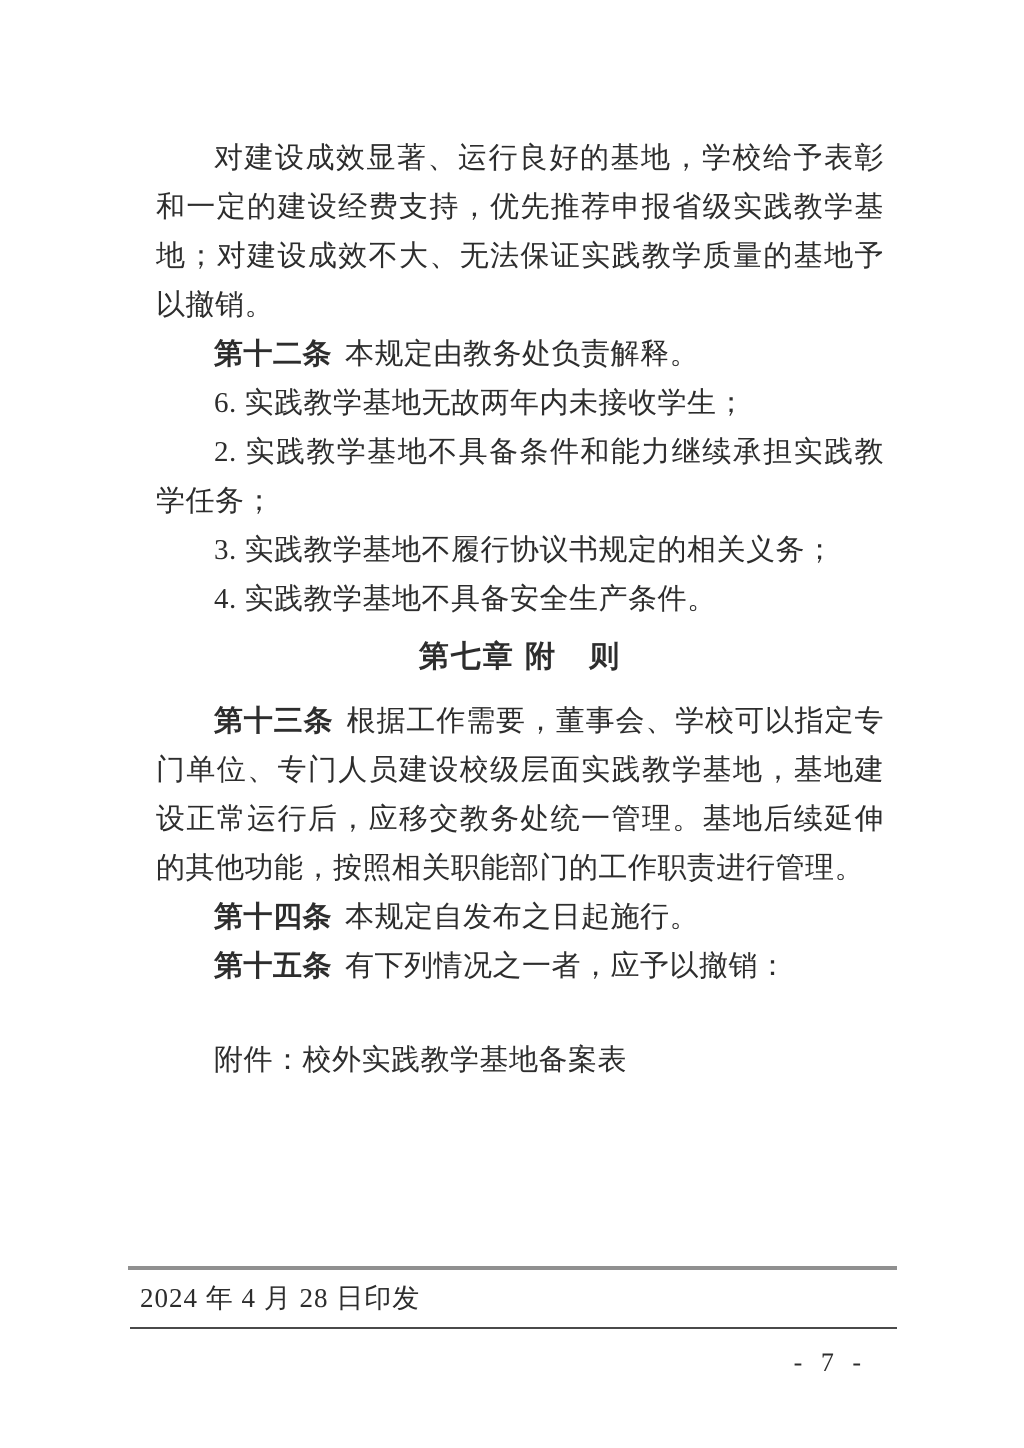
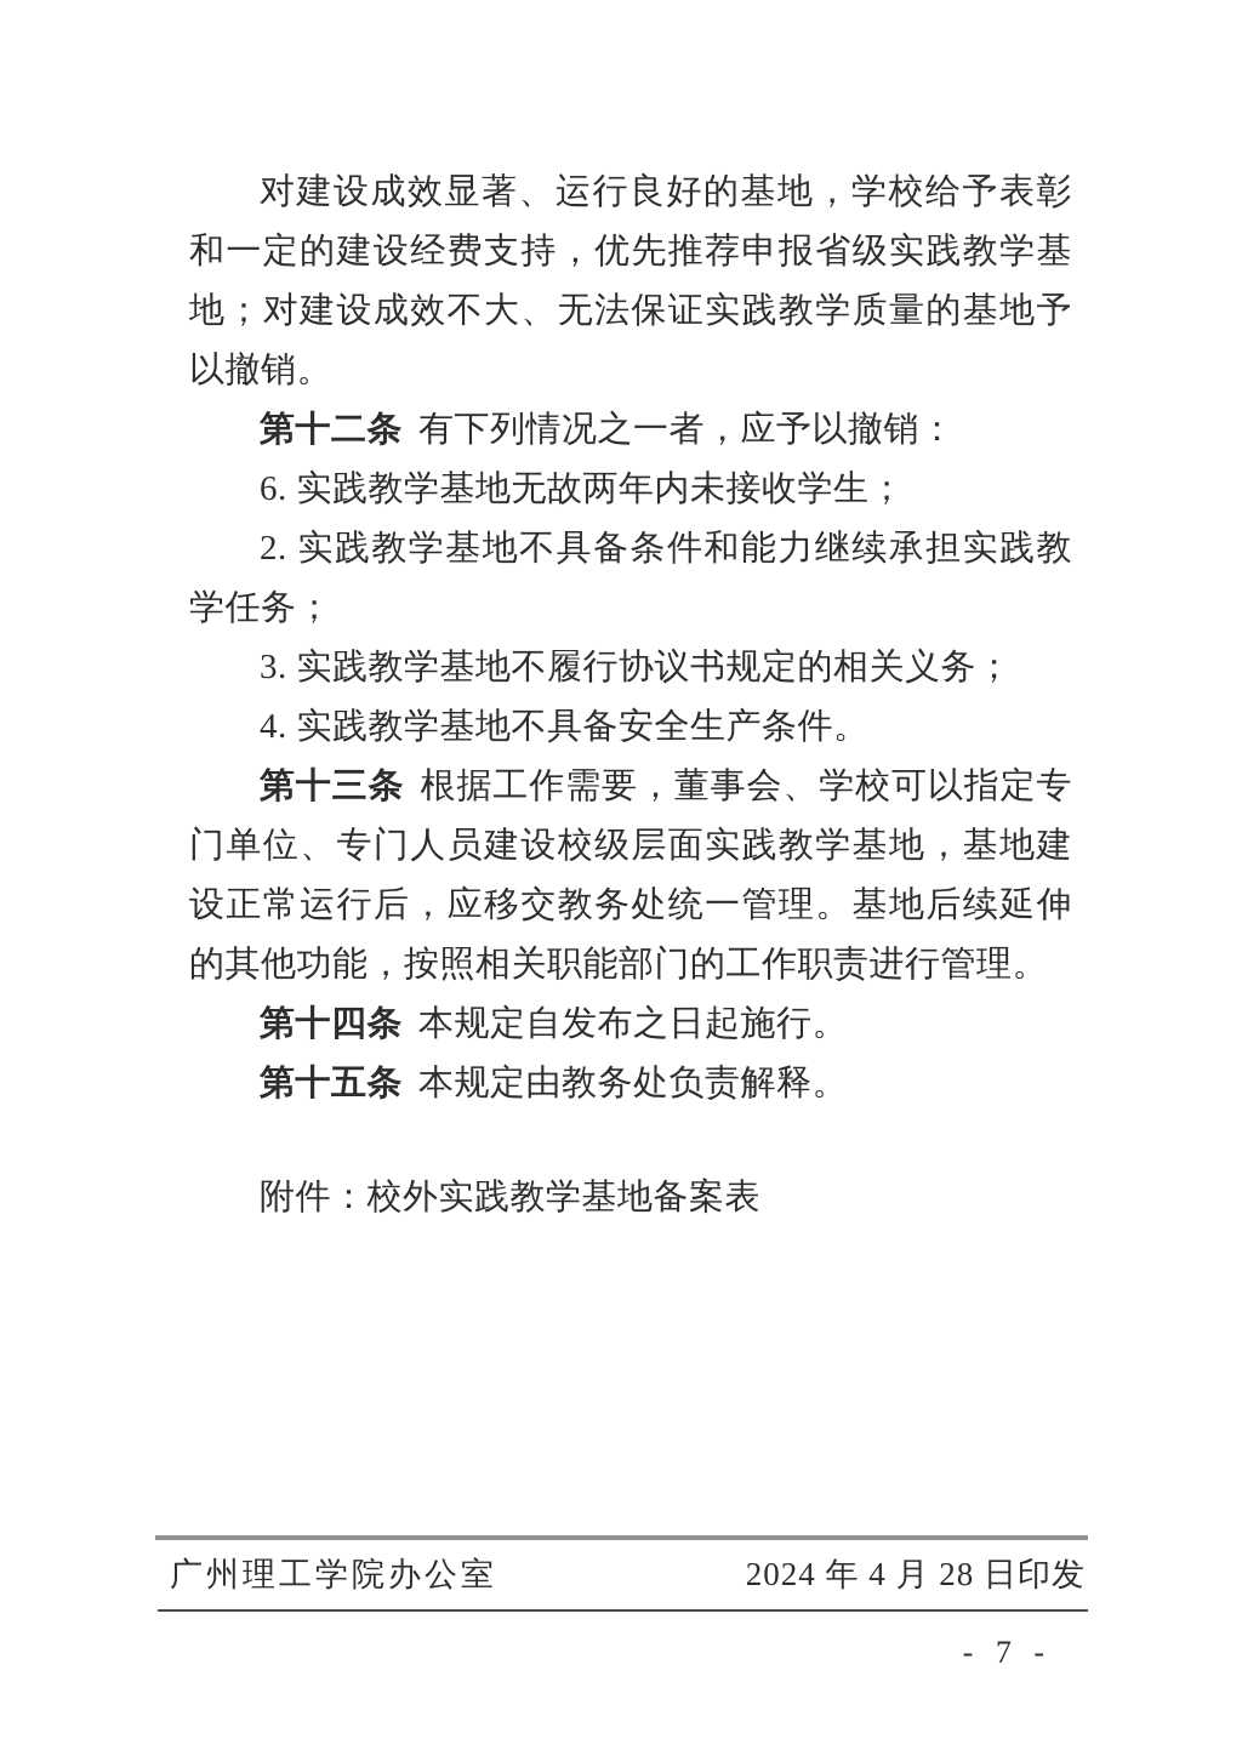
  对建设成效显著、运行良好的基地，学校给予表彰和一定的建设经费支持，优先推荐申报省级实践教学基地；对建设成效不大、无法保证实践教学质量的基地予以撤销。
- 第十二条 本规定由教务处负责解释。
+ 第十二条 有下列情况之一者，应予以撤销：
  6. 实践教学基地无故两年内未接收学生；
  2. 实践教学基地不具备条件和能力继续承担实践教学任务；
  3. 实践教学基地不履行协议书规定的相关义务；
  4. 实践教学基地不具备安全生产条件。
- 第七章 附 则
  第十三条 根据工作需要，董事会、学校可以指定专门单位、专门人员建设校级层面实践教学基地，基地建设正常运行后，应移交教务处统一管理。基地后续延伸的其他功能，按照相关职能部门的工作职责进行管理。
  第十四条 本规定自发布之日起施行。
- 第十五条 有下列情况之一者，应予以撤销：
+ 第十五条 本规定由教务处负责解释。
  附件：校外实践教学基地备案表
+ 广州理工学院办公室
  2024 年 4 月 28 日印发
  - 7 -
